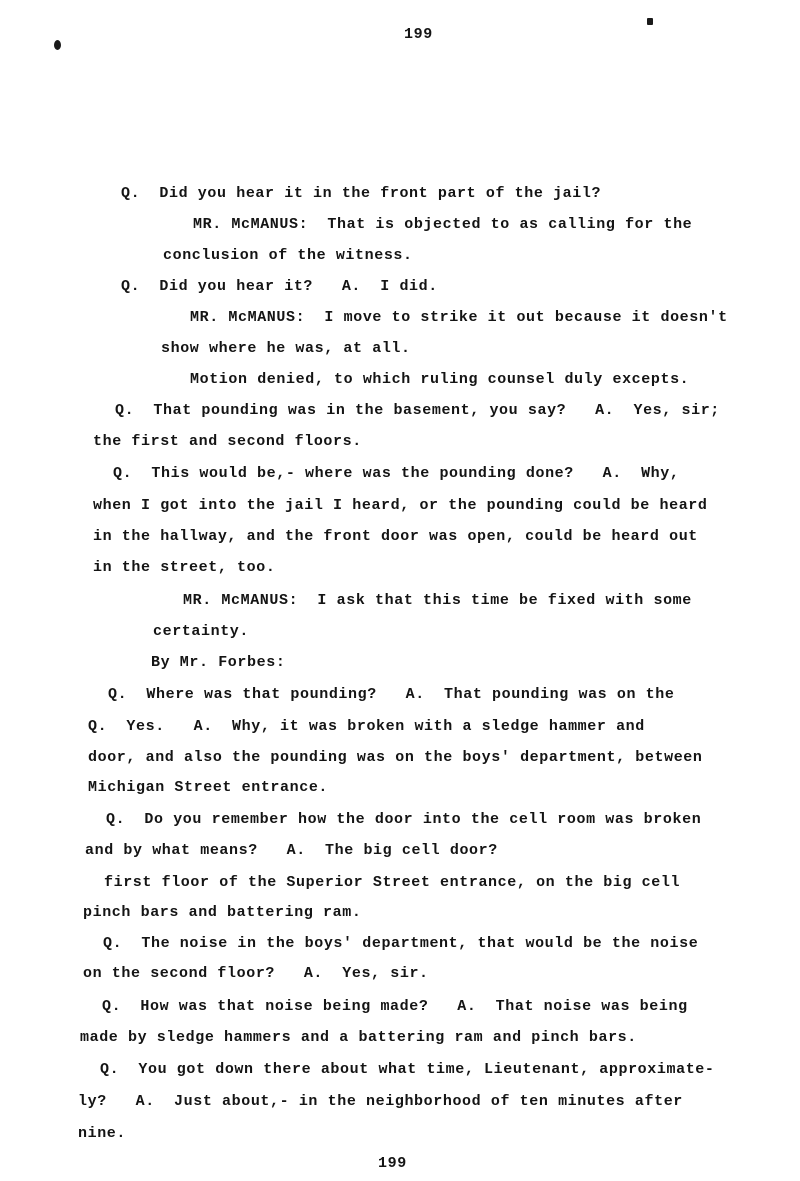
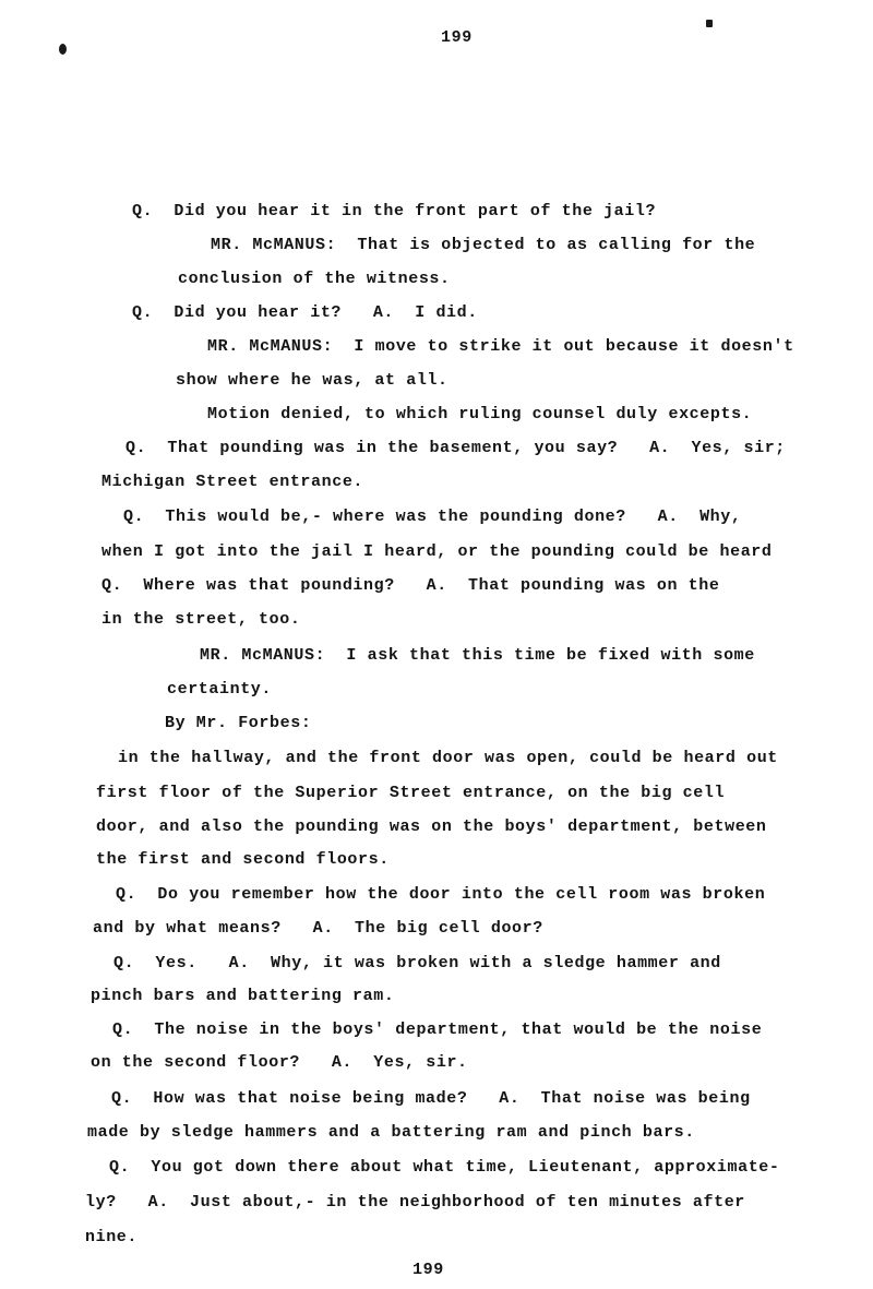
  199
  Q. Did you hear it in the front part of the jail?
  MR. McMANUS: That is objected to as calling for the
  conclusion of the witness.
  Q. Did you hear it? A. I did.
  MR. McMANUS: I move to strike it out because it doesn't
  show where he was, at all.
  Motion denied, to which ruling counsel duly excepts.
  Q. That pounding was in the basement, you say? A. Yes, sir;
- the first and second floors.
+ Michigan Street entrance.
  Q. This would be,- where was the pounding done? A. Why,
  when I got into the jail I heard, or the pounding could be heard
- in the hallway, and the front door was open, could be heard out
+ Q. Where was that pounding? A. That pounding was on the
  in the street, too.
  MR. McMANUS: I ask that this time be fixed with some
  certainty.
  By Mr. Forbes:
- Q. Where was that pounding? A. That pounding was on the
+ in the hallway, and the front door was open, could be heard out
- Q. Yes. A. Why, it was broken with a sledge hammer and
+ first floor of the Superior Street entrance, on the big cell
  door, and also the pounding was on the boys' department, between
- Michigan Street entrance.
+ the first and second floors.
  Q. Do you remember how the door into the cell room was broken
  and by what means? A. The big cell door?
- first floor of the Superior Street entrance, on the big cell
+ Q. Yes. A. Why, it was broken with a sledge hammer and
  pinch bars and battering ram.
  Q. The noise in the boys' department, that would be the noise
  on the second floor? A. Yes, sir.
  Q. How was that noise being made? A. That noise was being
  made by sledge hammers and a battering ram and pinch bars.
  Q. You got down there about what time, Lieutenant, approximate-
  ly? A. Just about,- in the neighborhood of ten minutes after
  nine.
  199
